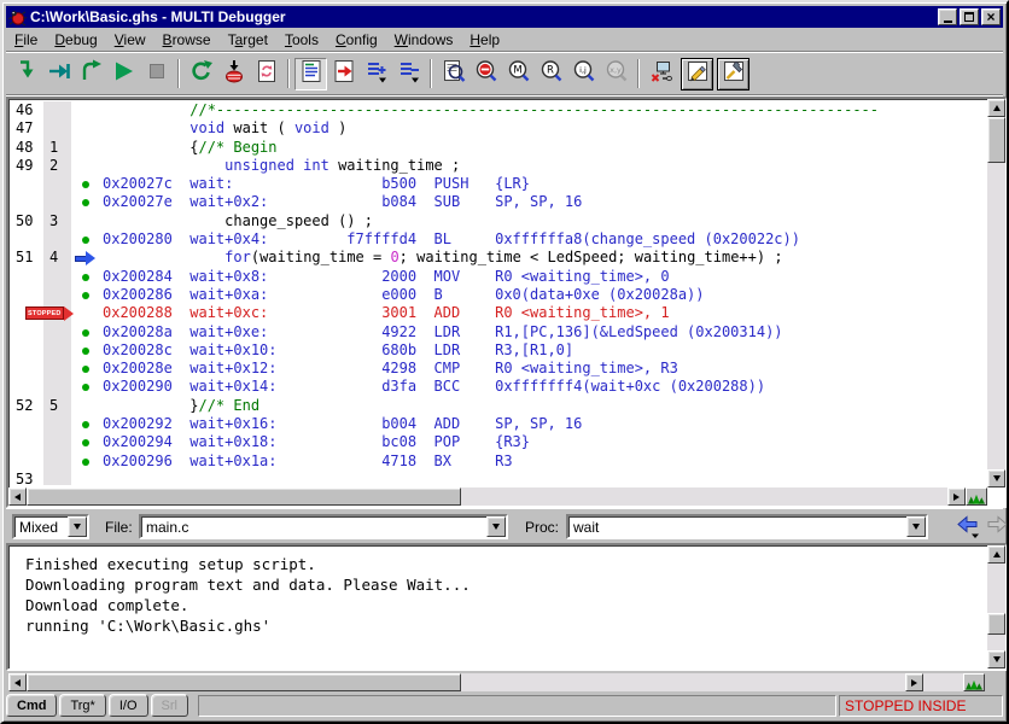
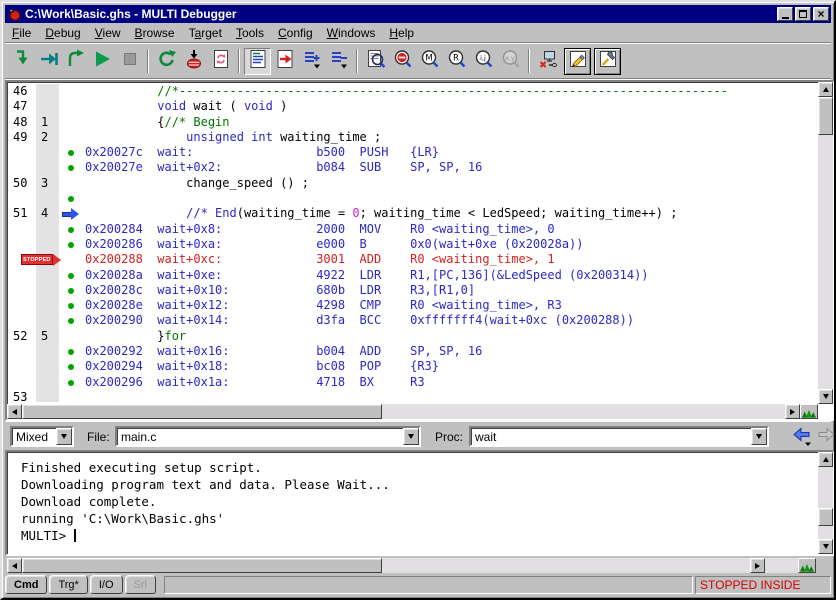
  C:\Work\Basic.ghs - MULTI Debugger
  ×
  File
  Debug
  View
  Browse
  Target
  Tools
  Config
  Windows
  Help
  M
  R
  i,j
  x,y
  46
  //*----------------------------------------------------------------------------
  47
  void wait ( void )
  48
  1
  {//* Begin
  49
  2
  unsigned int waiting_time ;
  0x20027c wait: b500 PUSH {LR}
  0x20027e wait+0x2: b084 SUB SP, SP, 16
  50
  3
  change_speed () ;
- 0x200280 wait+0x4: f7ffffd4 BL 0xffffffa8(change_speed (0x20022c))
  51
  4
- for(waiting_time = 0; waiting_time < LedSpeed; waiting_time++) ;
+ //* End(waiting_time = 0; waiting_time < LedSpeed; waiting_time++) ;
  0x200284 wait+0x8: 2000 MOV R0 <waiting_time>, 0
- 0x200286 wait+0xa: e000 B 0x0(data+0xe (0x20028a))
+ 0x200286 wait+0xa: e000 B 0x0(wait+0xe (0x20028a))
  0x200288 wait+0xc: 3001 ADD R0 <waiting_time>, 1
  0x20028a wait+0xe: 4922 LDR R1,[PC,136](&LedSpeed (0x200314))
  0x20028c wait+0x10: 680b LDR R3,[R1,0]
  0x20028e wait+0x12: 4298 CMP R0 <waiting_time>, R3
  0x200290 wait+0x14: d3fa BCC 0xfffffff4(wait+0xc (0x200288))
  52
  5
- }//* End
+ }for
  0x200292 wait+0x16: b004 ADD SP, SP, 16
  0x200294 wait+0x18: bc08 POP {R3}
  0x200296 wait+0x1a: 4718 BX R3
  53
  Mixed
  File:
  main.c
  Proc:
  wait
  Finished executing setup script.
  Downloading program text and data. Please Wait...
  Download complete.
  running 'C:\Work\Basic.ghs'
+ MULTI>
  Cmd
  Trg*
  I/O
  Srl
  STOPPED INSIDE
